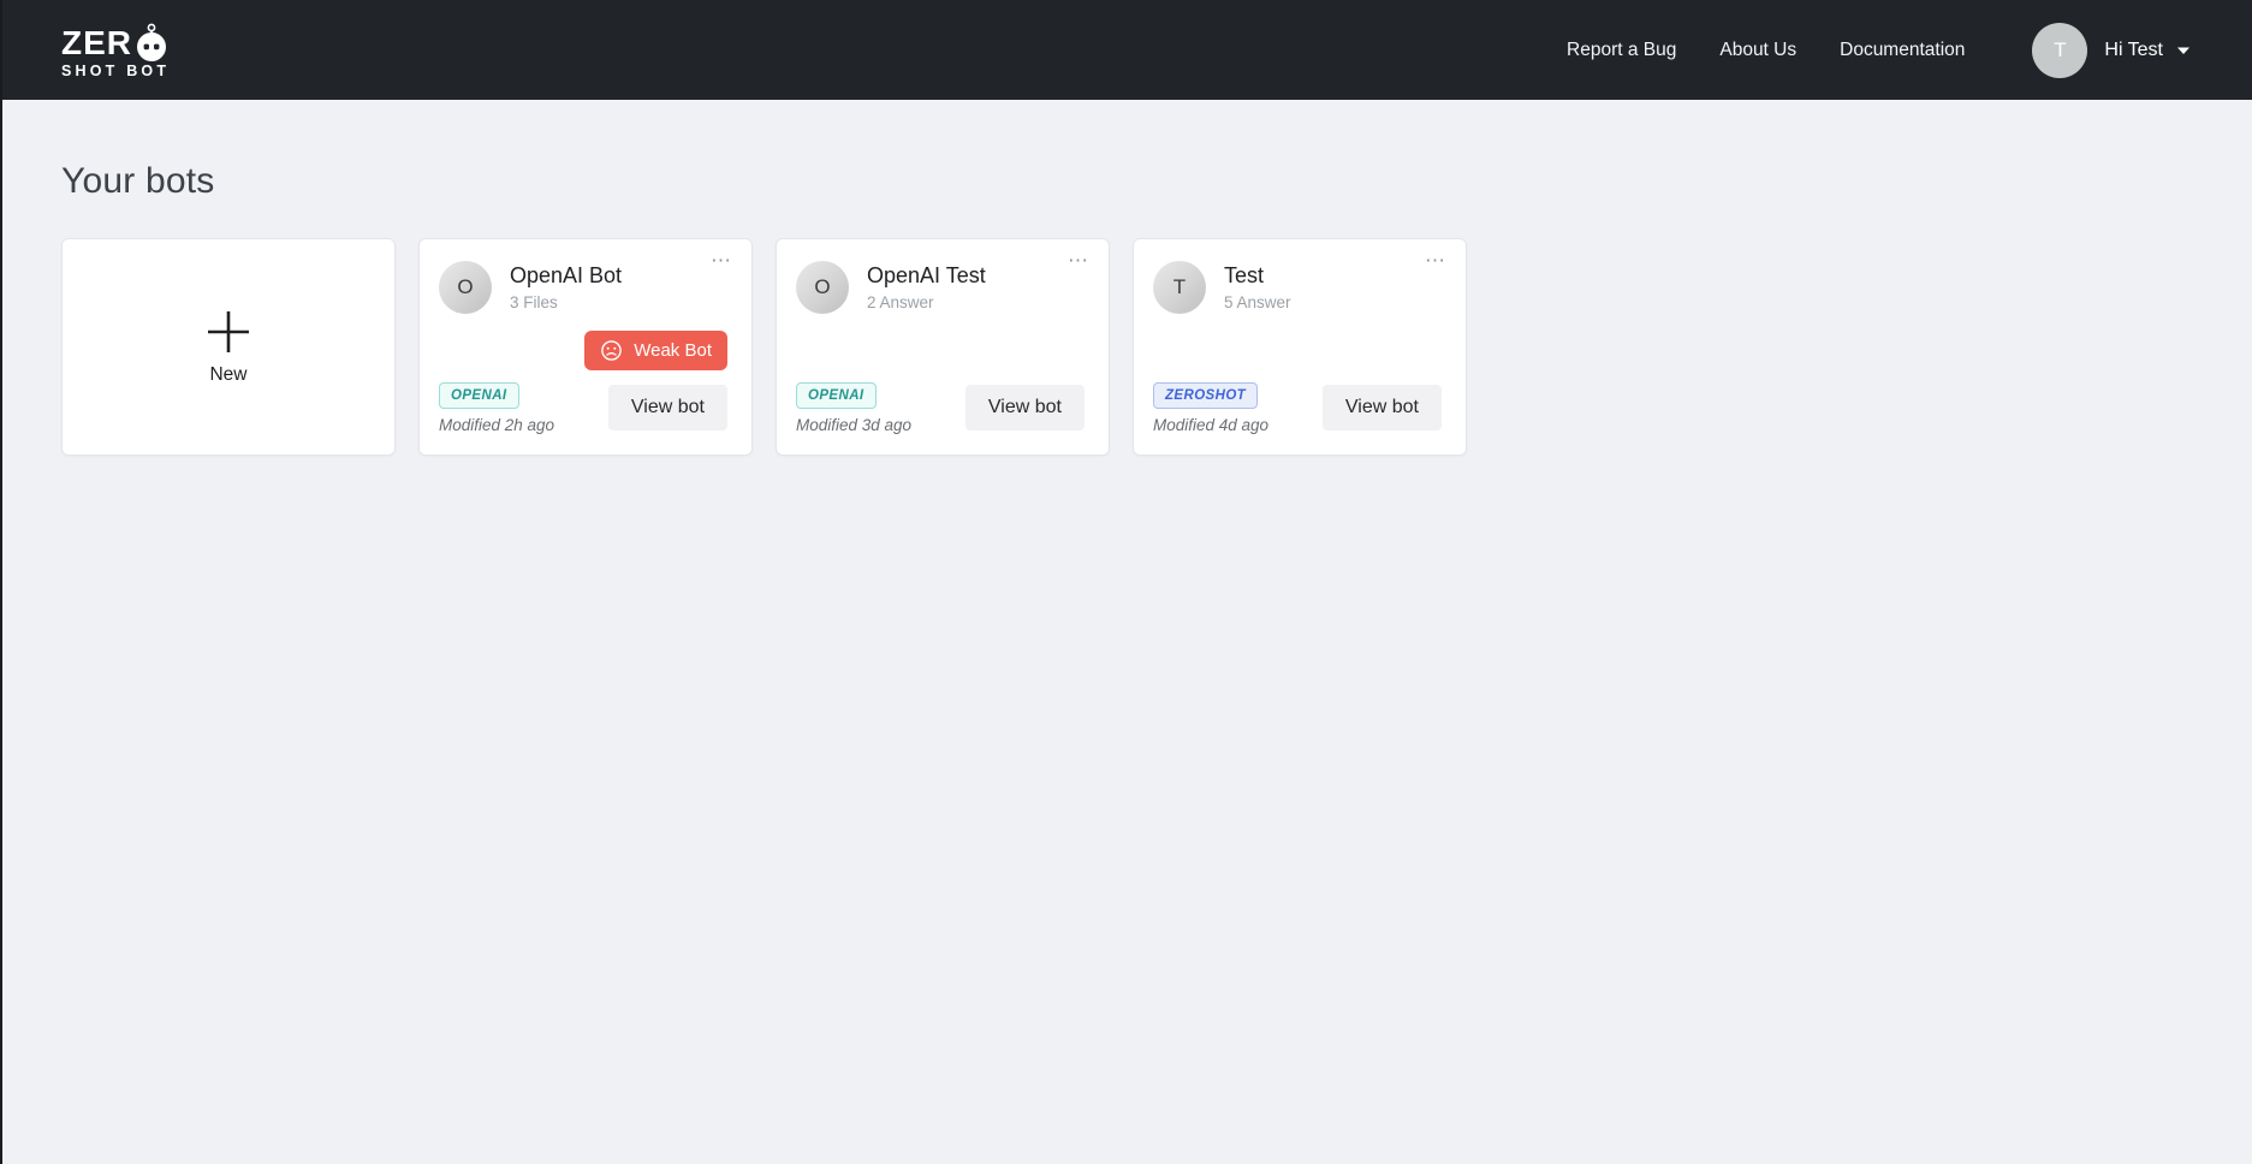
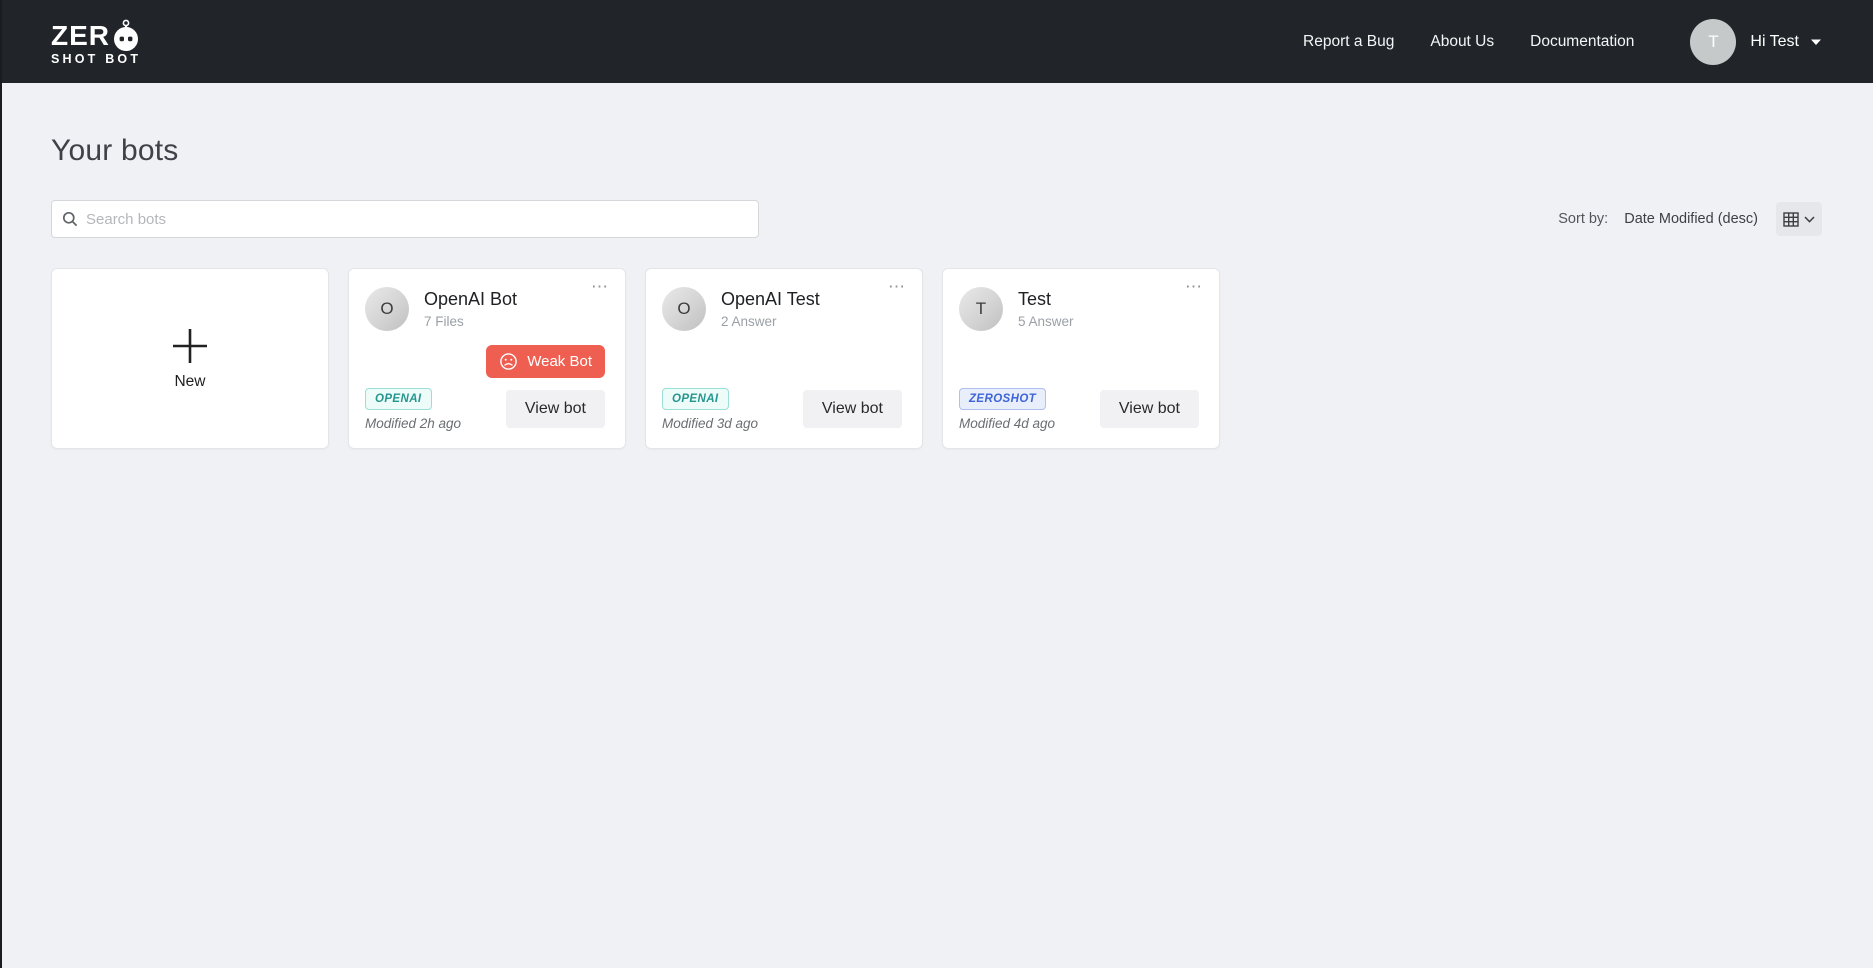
  ZER
  SHOT BOT
  Report a Bug
  About Us
  Documentation
  T
  Hi Test
  Your bots
+ Search bots
+ Sort by:
+ Date Modified (desc)
  New
  ⋯
  O
  OpenAI Bot
- 3 Files
+ 7 Files
  Weak Bot
  OPENAI
  Modified 2h ago
  View bot
  ⋯
  O
  OpenAI Test
  2 Answer
  OPENAI
  Modified 3d ago
  View bot
  ⋯
  T
  Test
  5 Answer
  ZEROSHOT
  Modified 4d ago
  View bot
